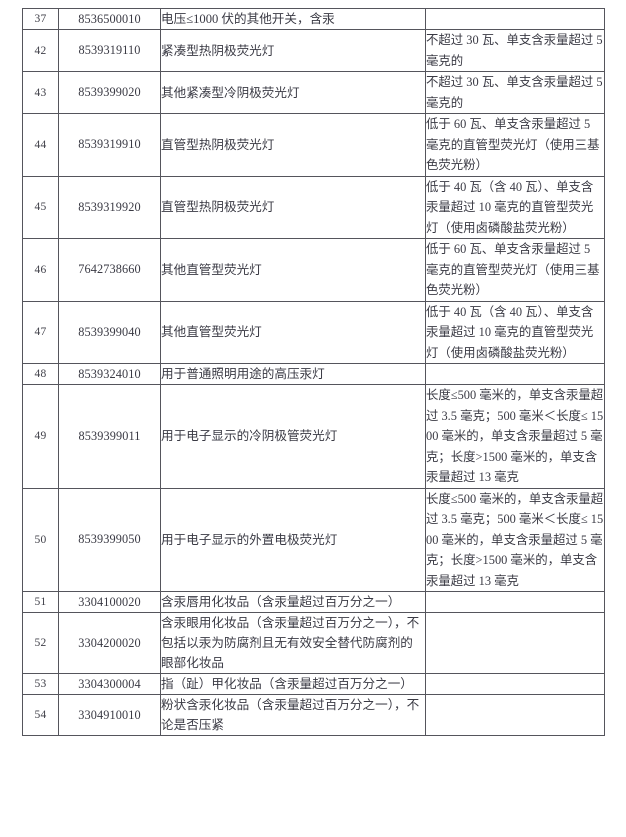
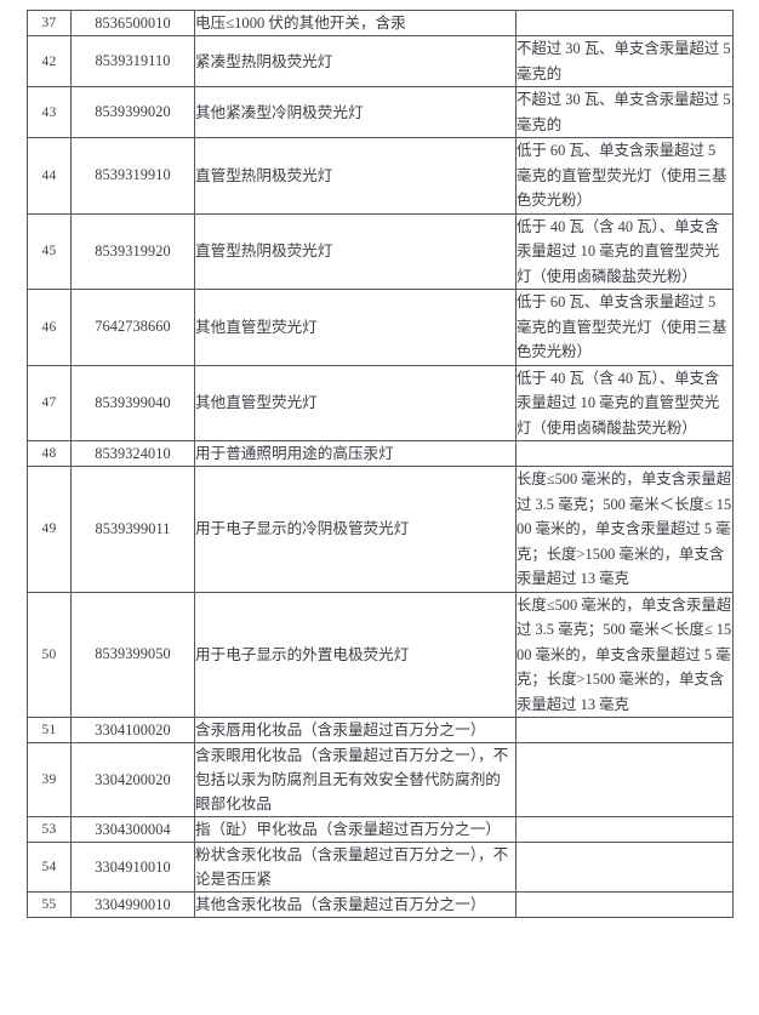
  37	8536500010	电压≤1000 伏的其他开关，含汞
  42	8539319110	紧凑型热阴极荧光灯	不超过 30 瓦、单支含汞量超过 5 毫克的
  43	8539399020	其他紧凑型冷阴极荧光灯	不超过 30 瓦、单支含汞量超过 5 毫克的
  44	8539319910	直管型热阴极荧光灯	低于 60 瓦、单支含汞量超过 5 毫克的直管型荧光灯（使用三基色荧光粉）
  45	8539319920	直管型热阴极荧光灯	低于 40 瓦（含 40 瓦）、单支含汞量超过 10 毫克的直管型荧光灯（使用卤磷酸盐荧光粉）
  46	7642738660	其他直管型荧光灯	低于 60 瓦、单支含汞量超过 5 毫克的直管型荧光灯（使用三基色荧光粉）
  47	8539399040	其他直管型荧光灯	低于 40 瓦（含 40 瓦）、单支含汞量超过 10 毫克的直管型荧光灯（使用卤磷酸盐荧光粉）
  48	8539324010	用于普通照明用途的高压汞灯
  49	8539399011	用于电子显示的冷阴极管荧光灯	长度≤500 毫米的，单支含汞量超过 3.5 毫克；500 毫米＜长度≤ 1500 毫米的，单支含汞量超过 5 毫克；长度>1500 毫米的，单支含汞量超过 13 毫克
  50	8539399050	用于电子显示的外置电极荧光灯	长度≤500 毫米的，单支含汞量超过 3.5 毫克；500 毫米＜长度≤ 1500 毫米的，单支含汞量超过 5 毫克；长度>1500 毫米的，单支含汞量超过 13 毫克
  51	3304100020	含汞唇用化妆品（含汞量超过百万分之一）
- 52	3304200020	含汞眼用化妆品（含汞量超过百万分之一），不包括以汞为防腐剂且无有效安全替代防腐剂的眼部化妆品
+ 39	3304200020	含汞眼用化妆品（含汞量超过百万分之一），不包括以汞为防腐剂且无有效安全替代防腐剂的眼部化妆品
  53	3304300004	指（趾）甲化妆品（含汞量超过百万分之一）
  54	3304910010	粉状含汞化妆品（含汞量超过百万分之一），不论是否压紧
+ 55	3304990010	其他含汞化妆品（含汞量超过百万分之一）
